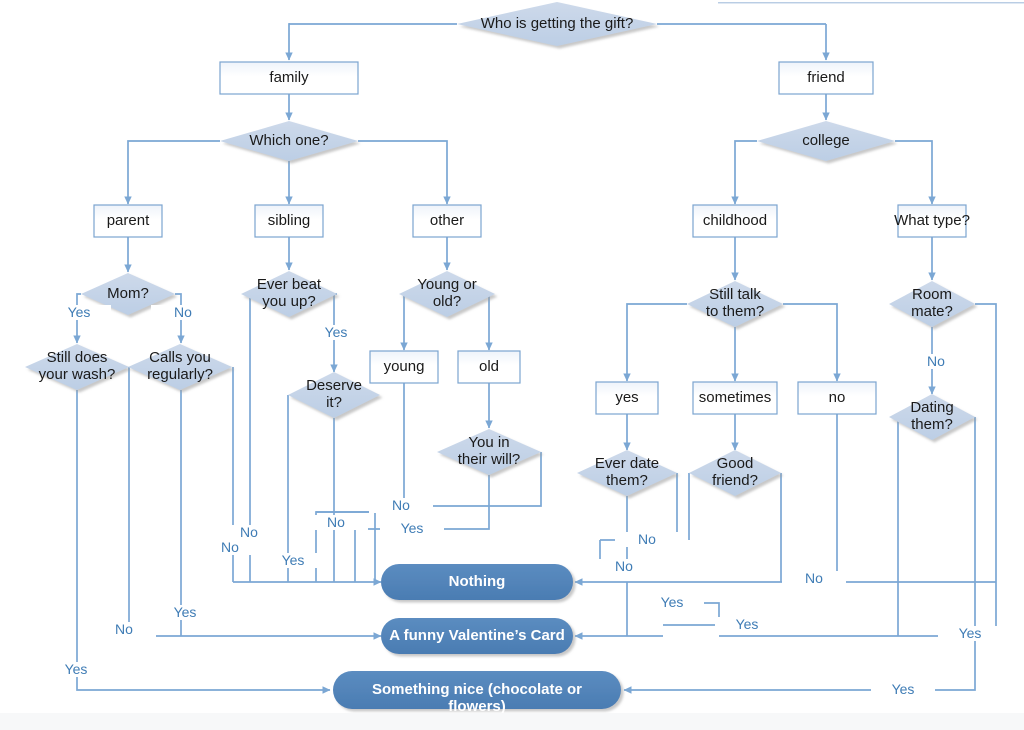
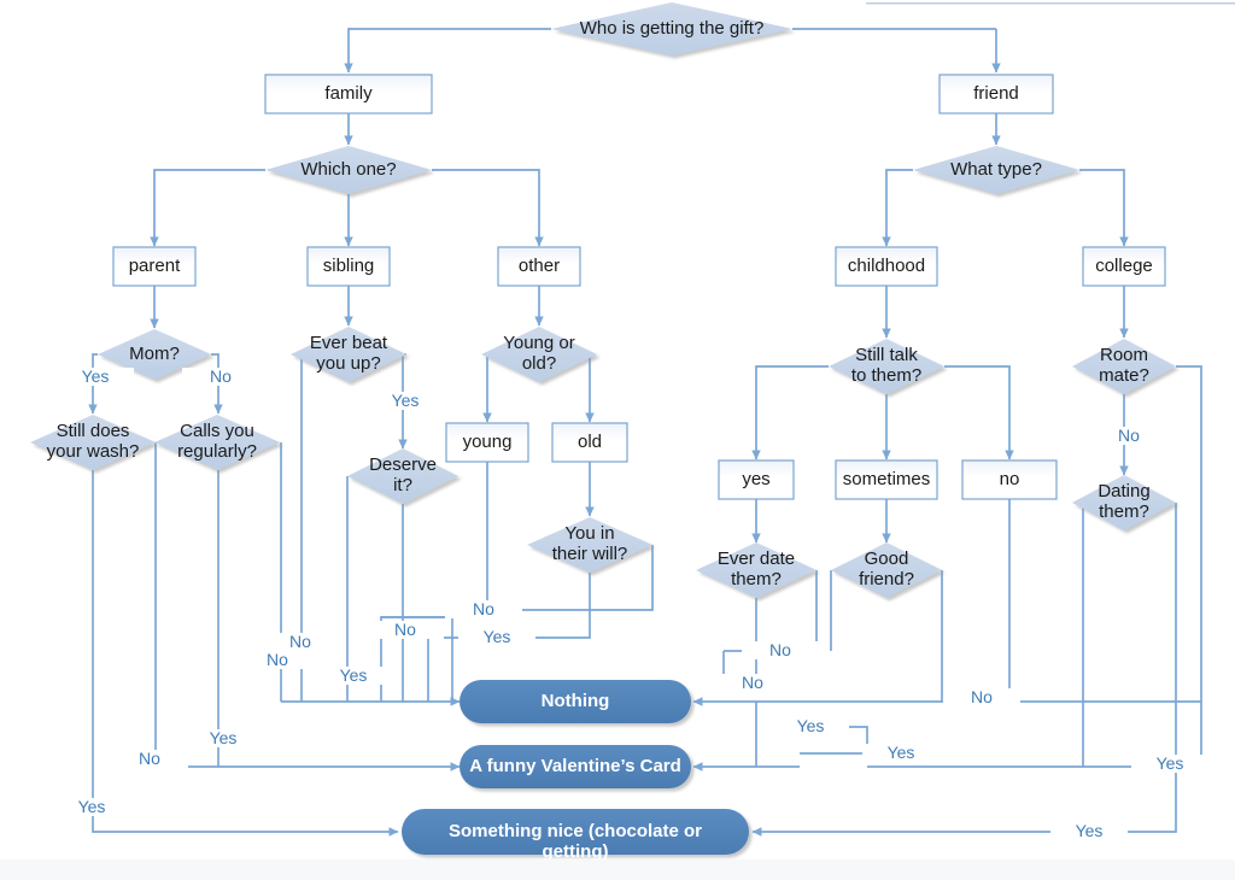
  Who is getting the gift?
  family
  friend
  Which one?
- college
+ What type?
  parent
  sibling
  other
  childhood
- What type?
+ college
  Mom?
  Ever beat
  you up?
  Young or
  old?
  Still talk
  to them?
  Room
  mate?
  Still does
  your wash?
  Calls you
  regularly?
  young
  old
  Deserve
  it?
  yes
  sometimes
  no
  Dating
  them?
  You in
  their will?
  Ever date
  them?
  Good
  friend?
  Nothing
  A funny Valentine’s Card
- Something nice (chocolate or flowers)
+ Something nice (chocolate or getting)
  Yes
  No
  Yes
  No
  No
  Yes
  No
  No
  No
  Yes
  No
  No
  No
  Yes
  Yes
  Yes
  No
  Yes
  Yes
  Yes
